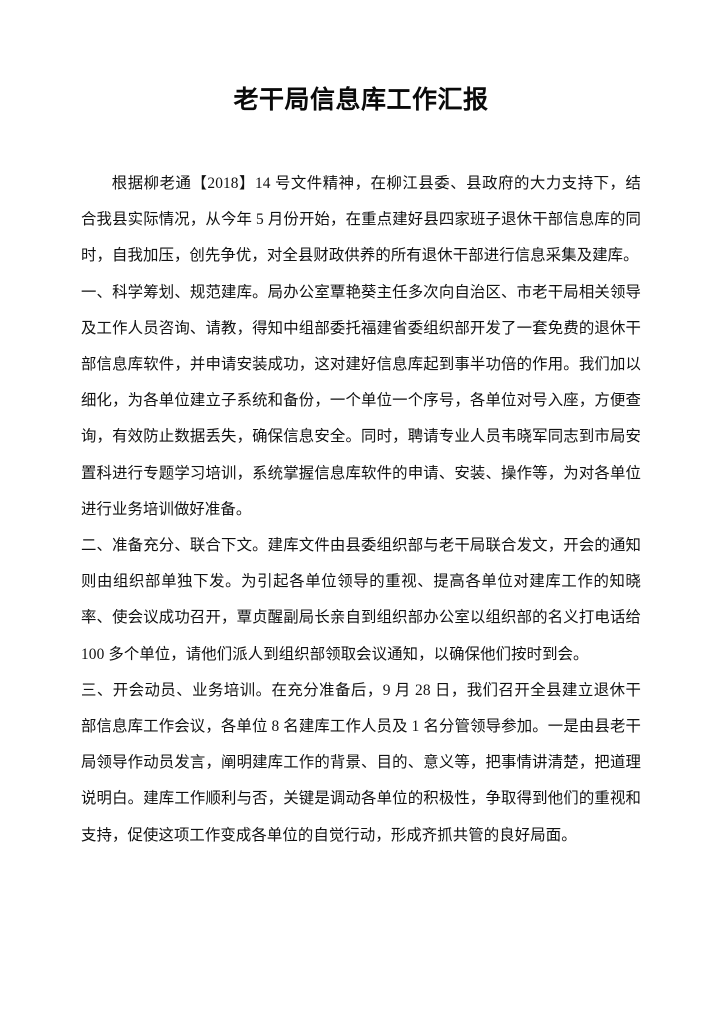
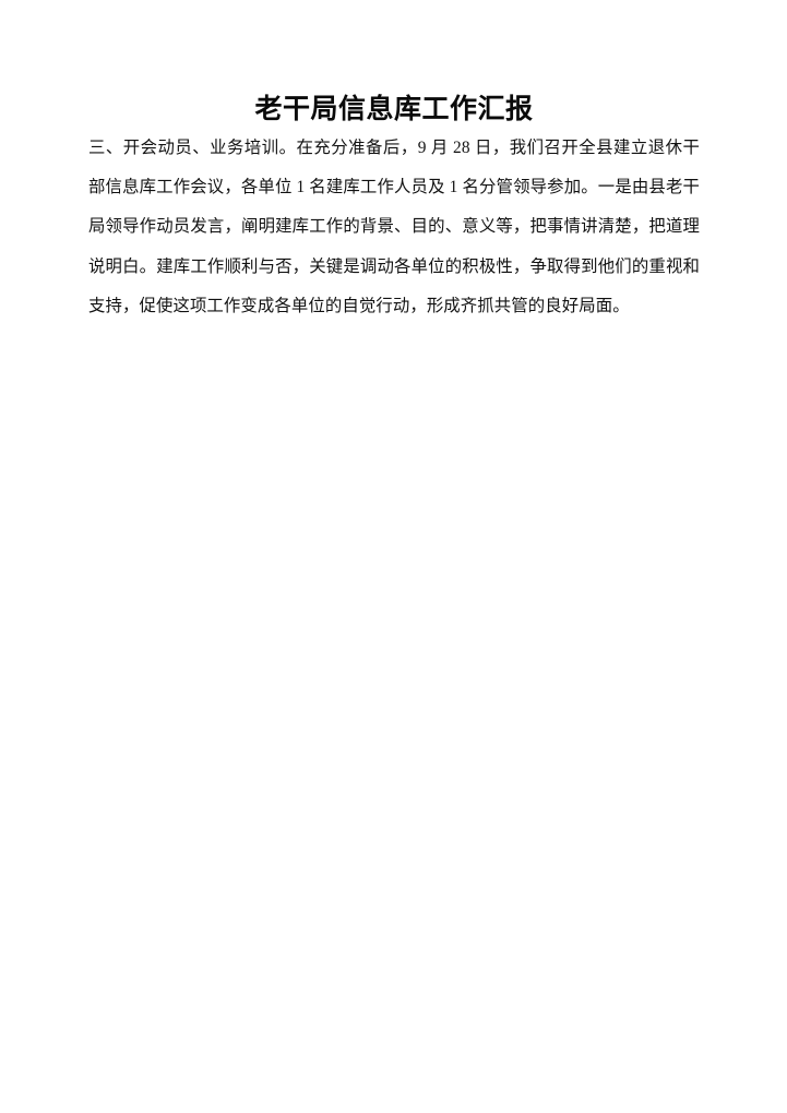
  老干局信息库工作汇报
- 根据柳老通【2018】14 号文件精神，在柳江县委、县政府的大力支持下，结合我县实际情况，从今年 5 月份开始，在重点建好县四家班子退休干部信息库的同时，自我加压，创先争优，对全县财政供养的所有退休干部进行信息采集及建库。
- 一、科学筹划、规范建库。局办公室覃艳葵主任多次向自治区、市老干局相关领导及工作人员咨询、请教，得知中组部委托福建省委组织部开发了一套免费的退休干部信息库软件，并申请安装成功，这对建好信息库起到事半功倍的作用。我们加以细化，为各单位建立子系统和备份，一个单位一个序号，各单位对号入座，方便查询，有效防止数据丢失，确保信息安全。同时，聘请专业人员韦晓军同志到市局安置科进行专题学习培训，系统掌握信息库软件的申请、安装、操作等，为对各单位进行业务培训做好准备。
- 二、准备充分、联合下文。建库文件由县委组织部与老干局联合发文，开会的通知则由组织部单独下发。为引起各单位领导的重视、提高各单位对建库工作的知晓率、使会议成功召开，覃贞醒副局长亲自到组织部办公室以组织部的名义打电话给 100 多个单位，请他们派人到组织部领取会议通知，以确保他们按时到会。
- 三、开会动员、业务培训。在充分准备后，9 月 28 日，我们召开全县建立退休干部信息库工作会议，各单位 8 名建库工作人员及 1 名分管领导参加。一是由县老干局领导作动员发言，阐明建库工作的背景、目的、意义等，把事情讲清楚，把道理说明白。建库工作顺利与否，关键是调动各单位的积极性，争取得到他们的重视和支持，促使这项工作变成各单位的自觉行动，形成齐抓共管的良好局面。
+ 三、开会动员、业务培训。在充分准备后，9 月 28 日，我们召开全县建立退休干部信息库工作会议，各单位 1 名建库工作人员及 1 名分管领导参加。一是由县老干局领导作动员发言，阐明建库工作的背景、目的、意义等，把事情讲清楚，把道理说明白。建库工作顺利与否，关键是调动各单位的积极性，争取得到他们的重视和支持，促使这项工作变成各单位的自觉行动，形成齐抓共管的良好局面。
